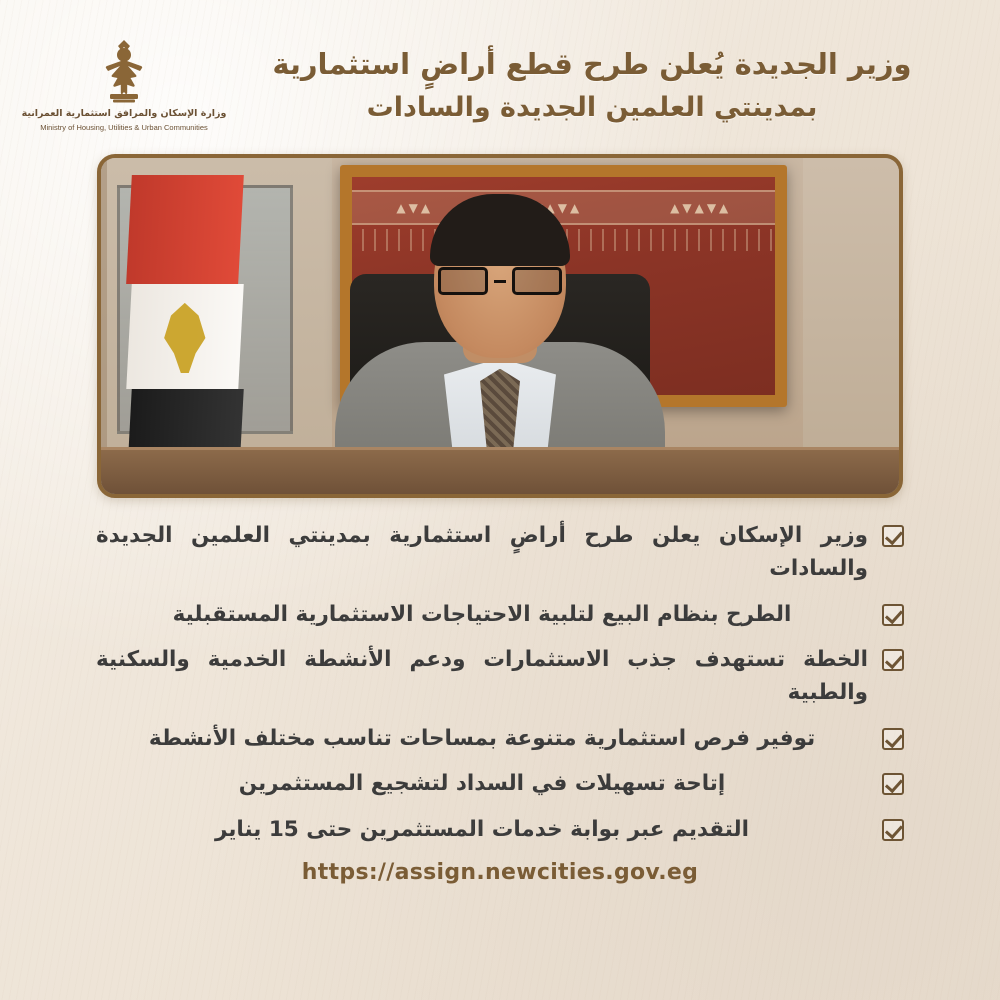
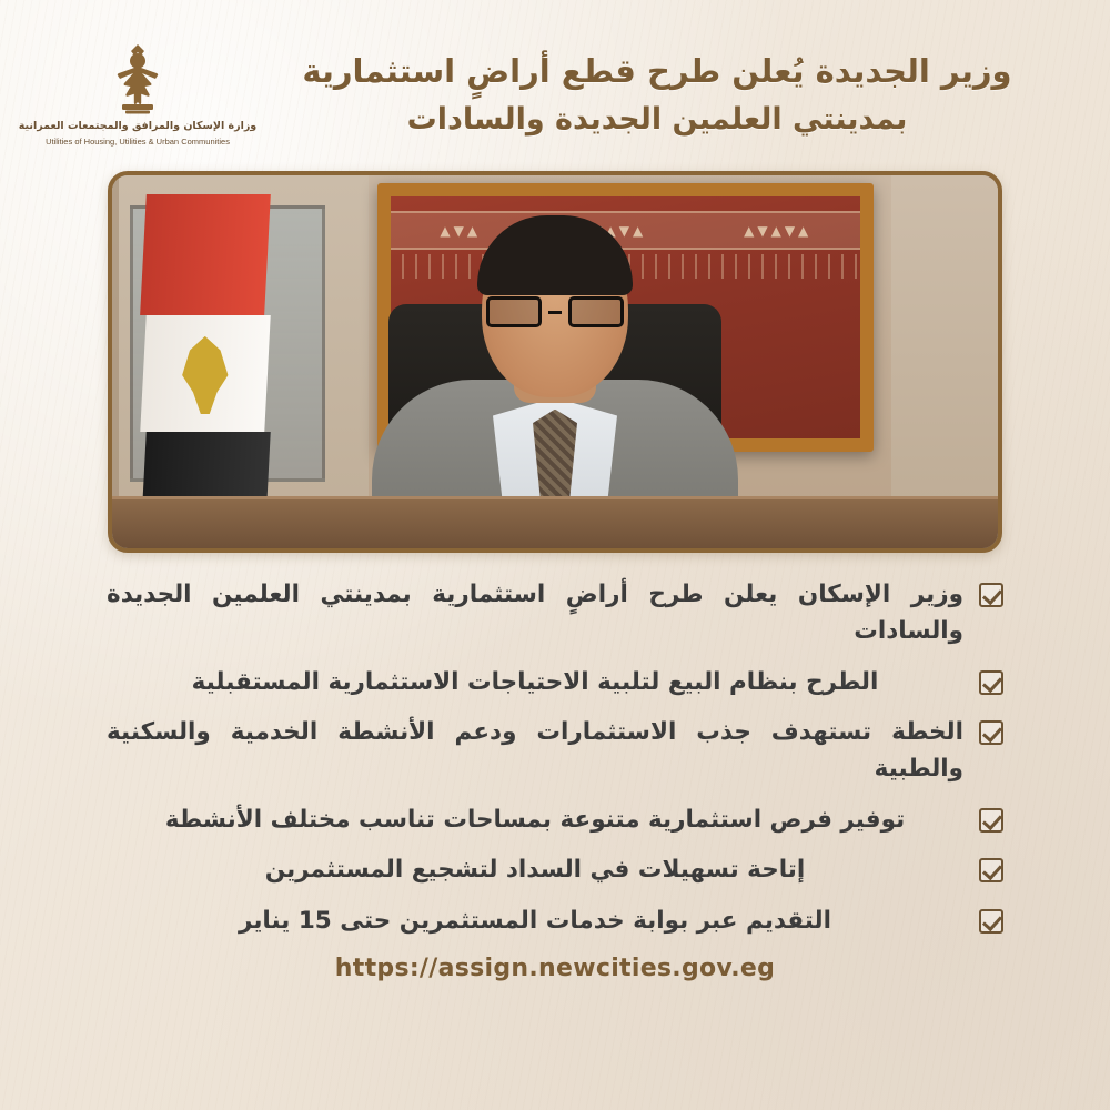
  وزير الجديدة يُعلن طرح قطع أراضٍ استثمارية
  بمدينتي العلمين الجديدة والسادات
- وزارة الإسكان والمرافق استثمارية العمرانية
+ وزارة الإسكان والمرافق والمجتمعات العمرانية
- Ministry of Housing, Utilities & Urban Communities
+ Utilities of Housing, Utilities & Urban Communities
  ▲▼▲▼▲
  ▲▼▲
